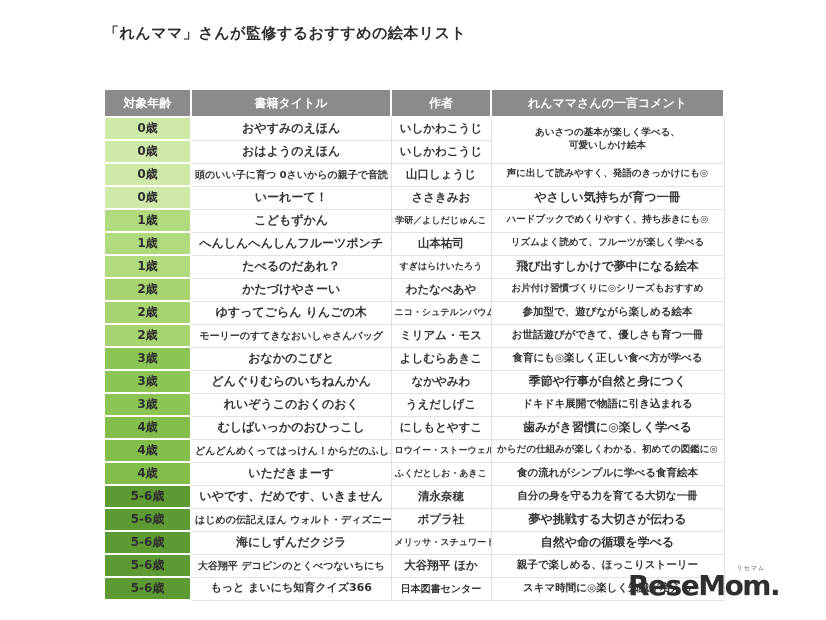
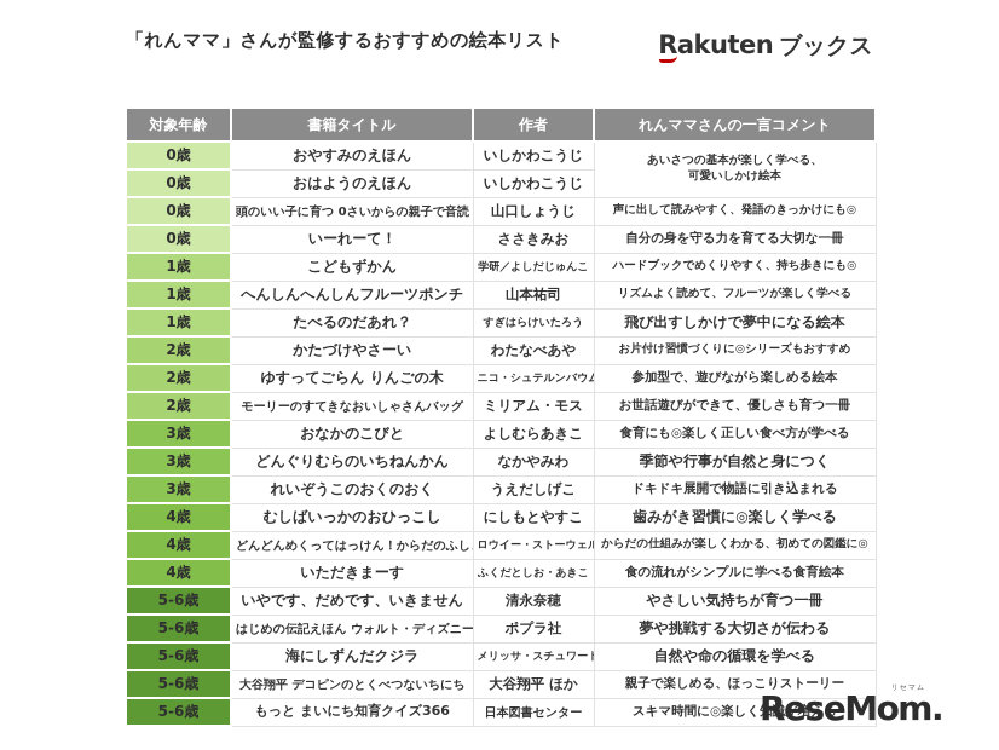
  「れんママ」さんが監修するおすすめの絵本リスト
+ Rakuten ブックス
  対象年齢	書籍タイトル	作者	れんママさんの一言コメント
  0歳	おやすみのえほん	いしかわこうじ	あいさつの基本が楽しく学べる、 可愛いしかけ絵本
  0歳	おはようのえほん	いしかわこうじ
  0歳	頭のいい子に育つ 0さいからの親子で音読	山口しょうじ	声に出して読みやすく、発語のきっかけにも◎
- 0歳	いーれーて！	ささきみお	やさしい気持ちが育つ一冊
+ 0歳	いーれーて！	ささきみお	自分の身を守る力を育てる大切な一冊
  1歳	こどもずかん	学研／よしだじゅんこ	ハードブックでめくりやすく、持ち歩きにも◎
  1歳	へんしんへんしんフルーツポンチ	山本祐司	リズムよく読めて、フルーツが楽しく学べる
  1歳	たべるのだあれ？	すぎはらけいたろう	飛び出すしかけで夢中になる絵本
  2歳	かたづけやさーい	わたなべあや	お片付け習慣づくりに◎シリーズもおすすめ
  2歳	ゆすってごらん りんごの木	ニコ・シュテルンバウ	参加型で、遊びながら楽しめる絵本
  2歳	モーリーのすてきなおいしゃさんバッグ	ミリアム・モス	お世話遊びができて、優しさも育つ一冊
  3歳	おなかのこびと	よしむらあきこ	食育にも◎楽しく正しい食べ方が学べる
  3歳	どんぐりむらのいちねんかん	なかやみわ	季節や行事が自然と身につく
  3歳	れいぞうこのおくのおく	うえだしげこ	ドキドキ展開で物語に引き込まれる
  4歳	むしばいっかのおひっこし	にしもとやすこ	歯みがき習慣に◎楽しく学べる
  4歳	どんどんめくってはっけん！からだのふし	ロウイー・ストーウェ	からだの仕組みが楽しくわかる、初めての図鑑に◎
  4歳	いただきまーす	ふくだとしお・あきこ	食の流れがシンプルに学べる食育絵本
- 5-6歳	いやです、だめです、いきません	清永奈穂	自分の身を守る力を育てる大切な一冊
+ 5-6歳	いやです、だめです、いきません	清永奈穂	やさしい気持ちが育つ一冊
  5-6歳	はじめの伝記えほん ウォルト・ディズニー	ポプラ社	夢や挑戦する大切さが伝わる
  5-6歳	海にしずんだクジラ	メリッサ・スチュワー	自然や命の循環を学べる
  5-6歳	大谷翔平 デコピンのとくべつないちにち	大谷翔平 ほか	親子で楽しめる、ほっこりストーリー
  5-6歳	もっと まいにち知育クイズ366	日本図書センター	スキマ時間に◎楽しく知識が増える
  ReseMom.
